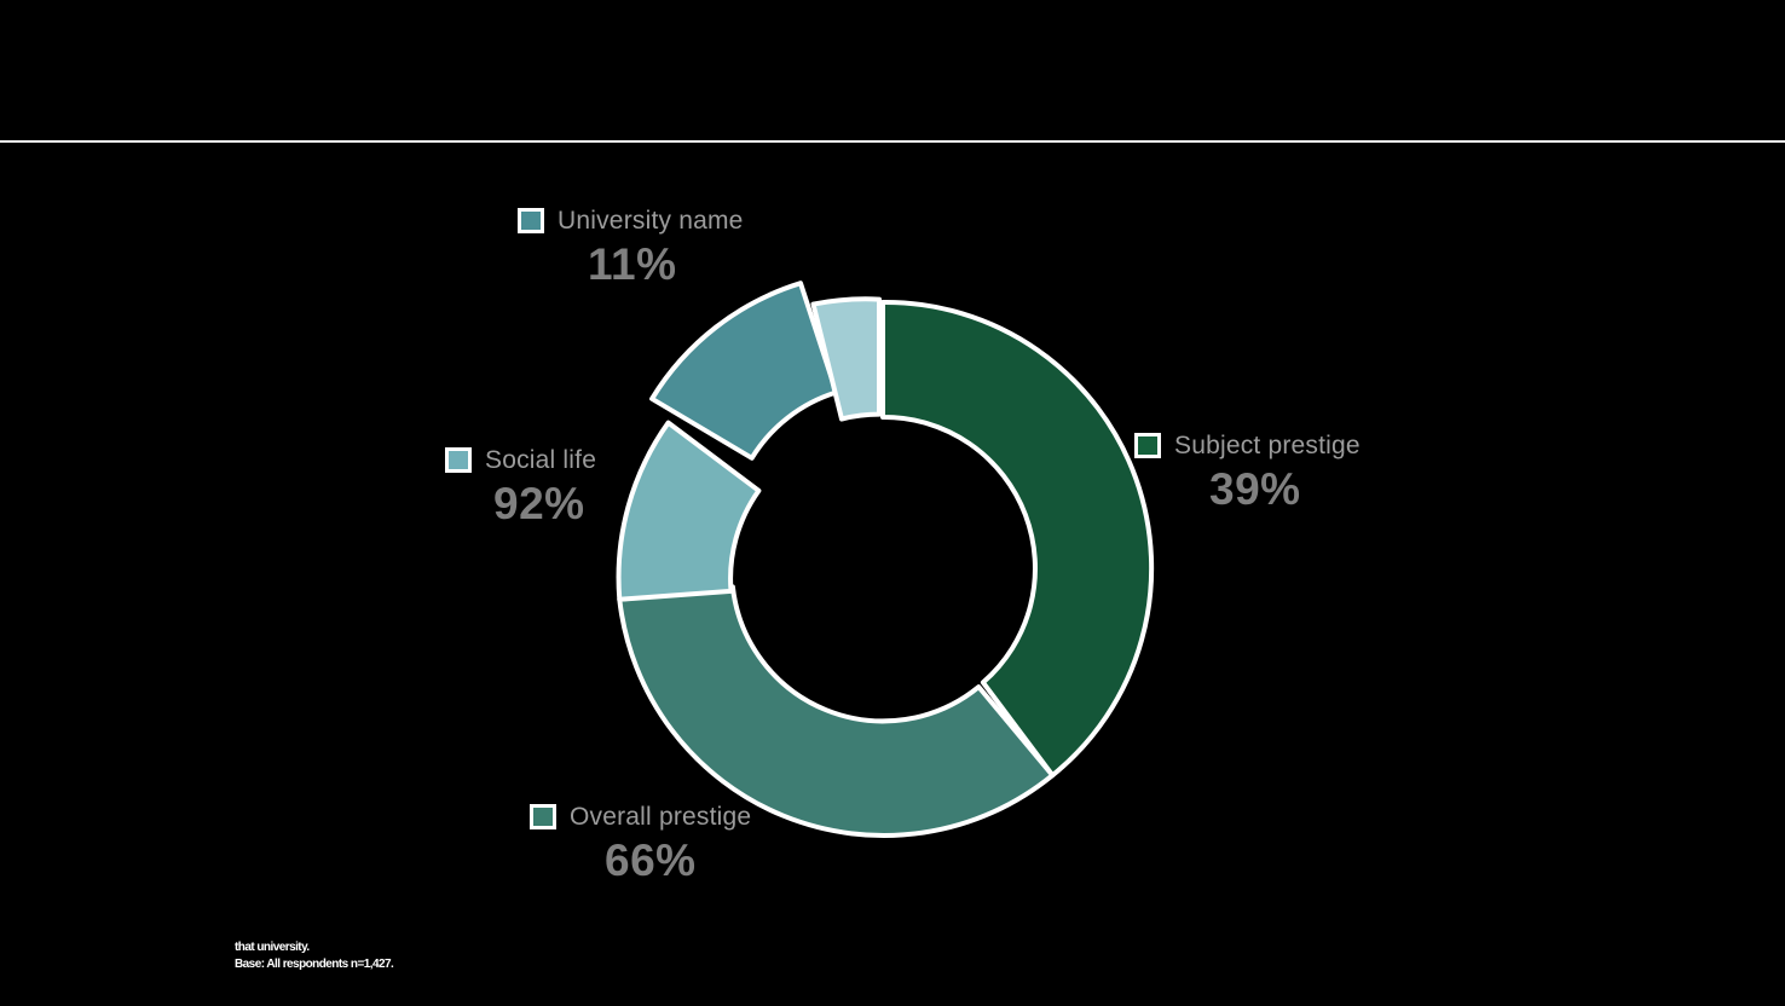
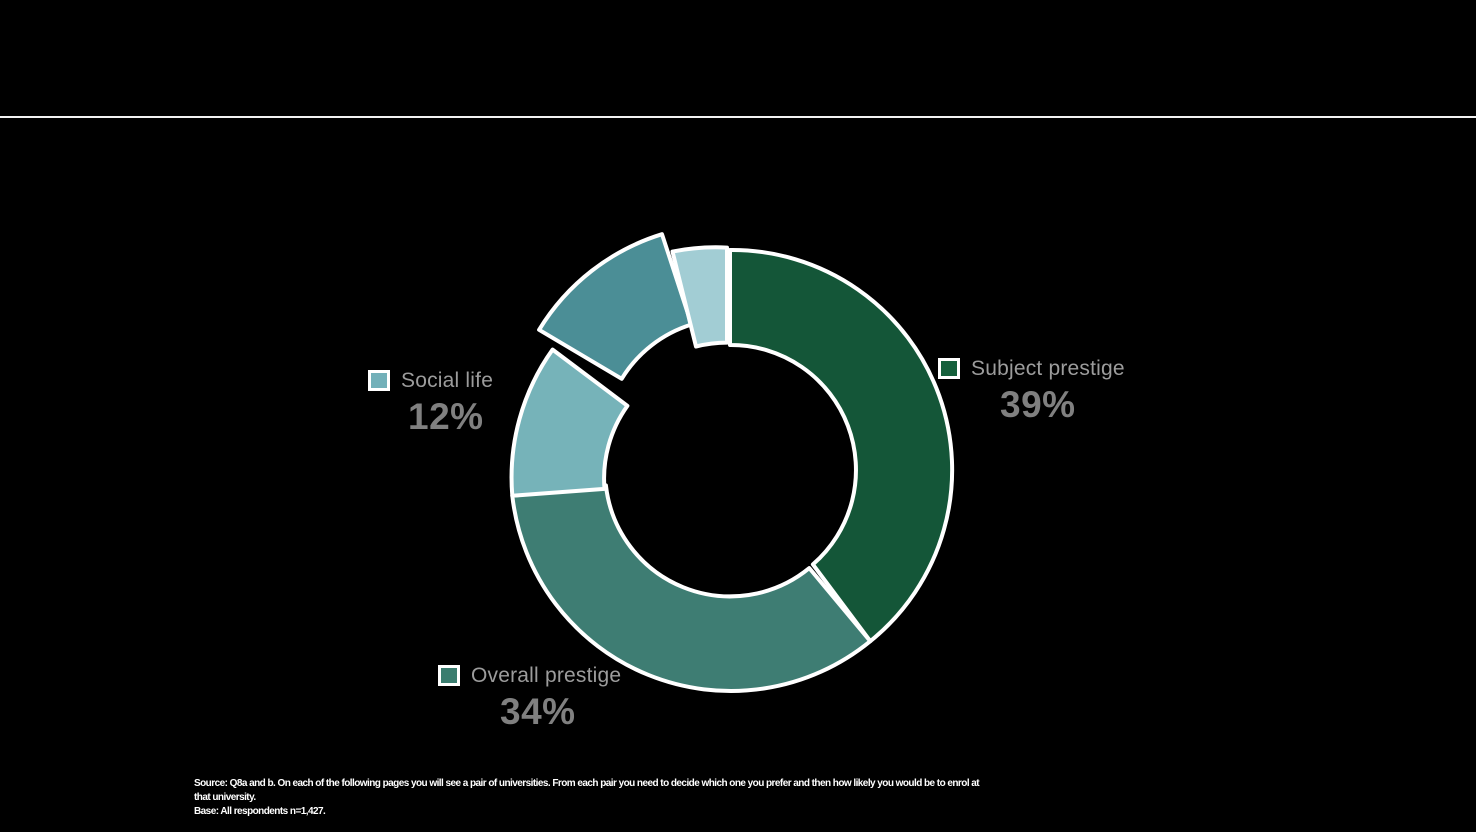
- University name
- 11%
  Social life
- 92%
+ 12%
  Subject prestige
  39%
  Overall prestige
- 66%
+ 34%
+ Source: Q8a and b. On each of the following pages you will see a pair of universities. From each pair you need to decide which one you prefer and then how likely you would be to enrol at
  that university.
  Base: All respondents n=1,427.
